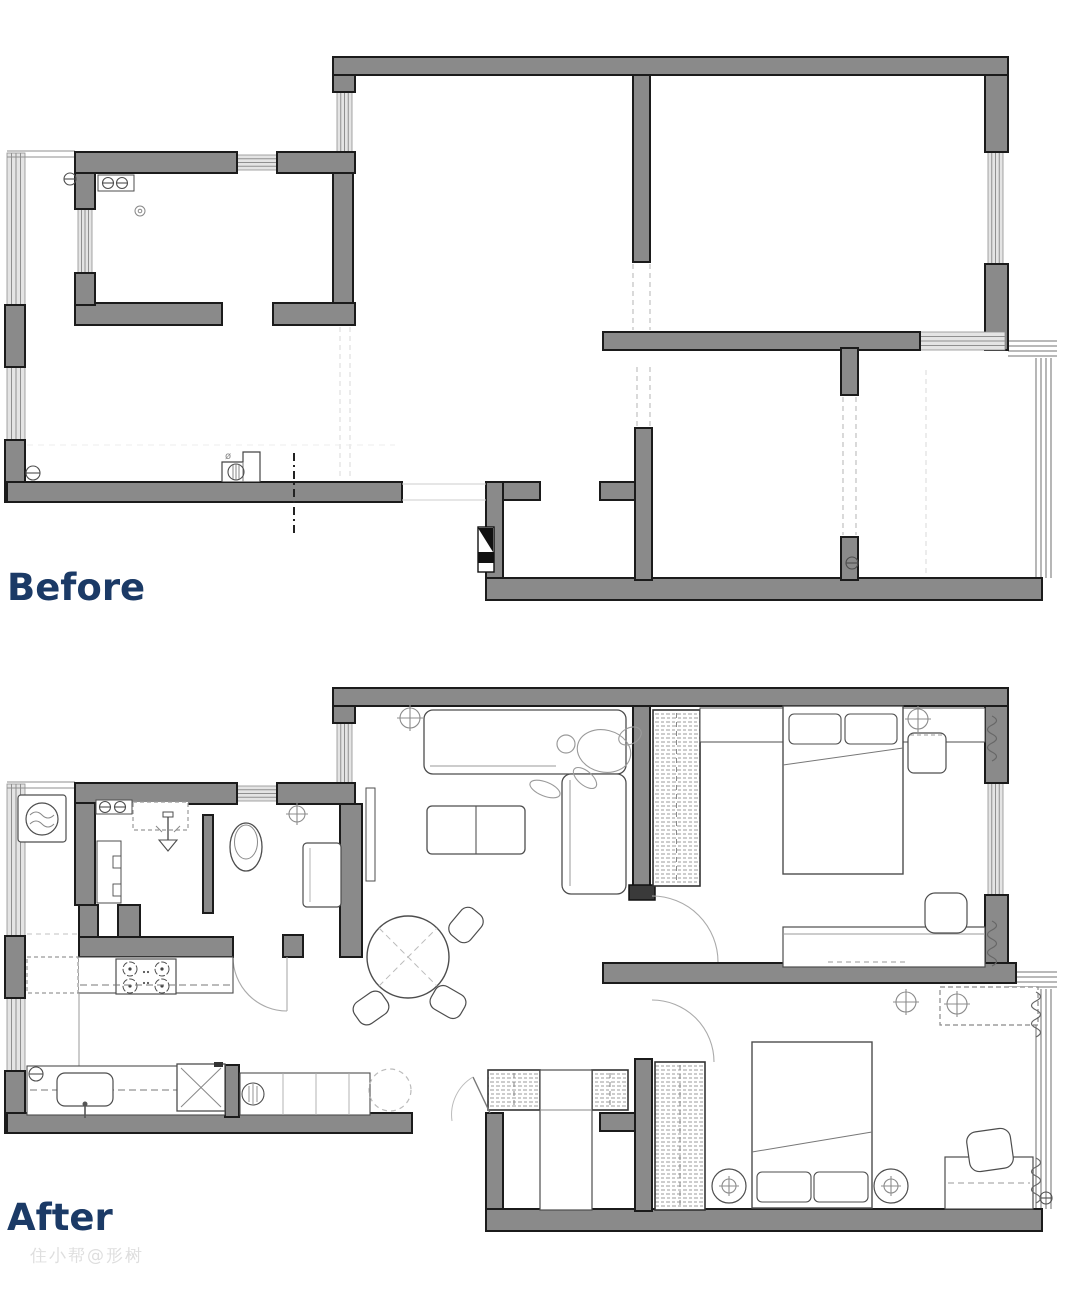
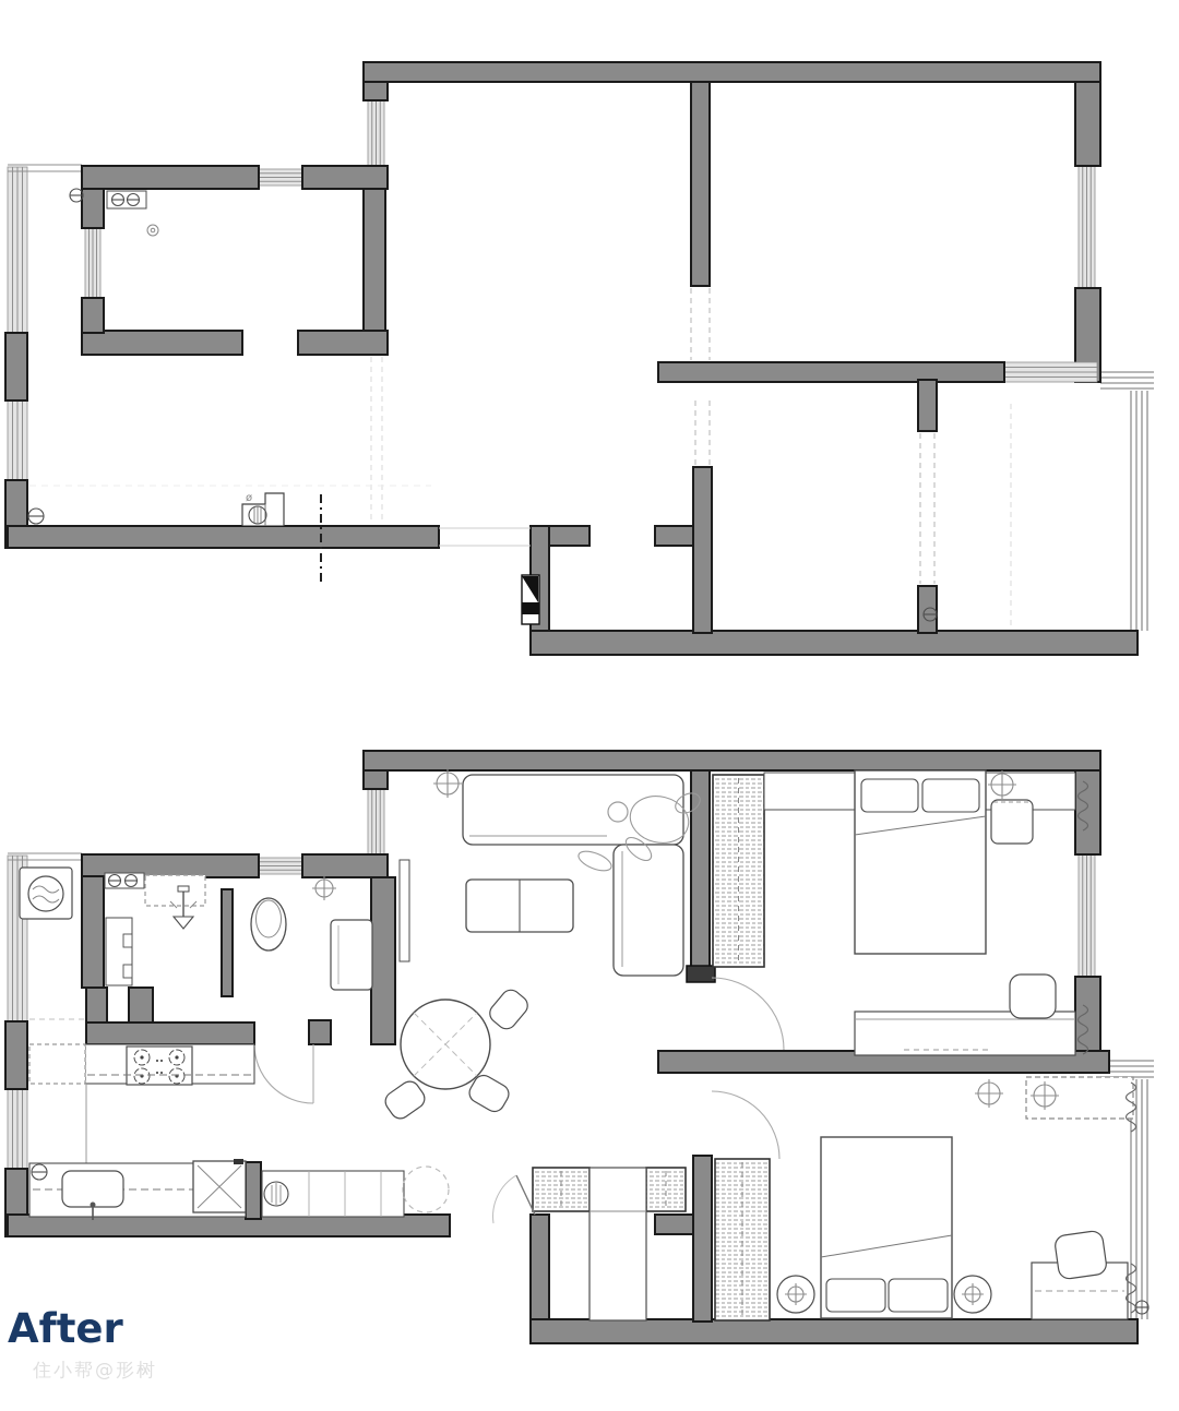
  ø
- Before
  After
  住小帮@形树
